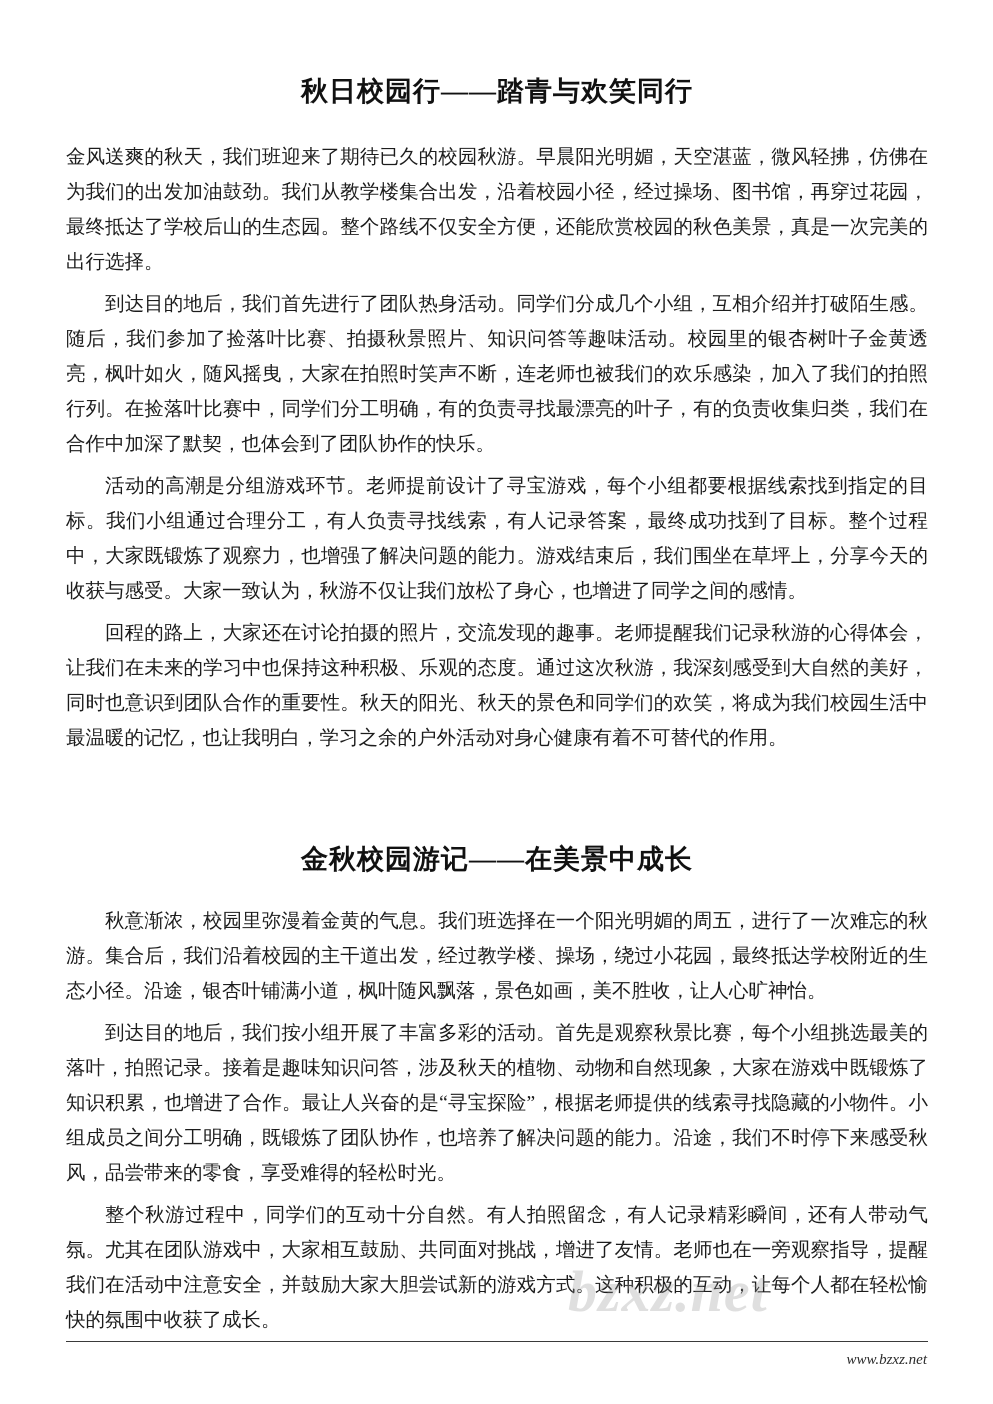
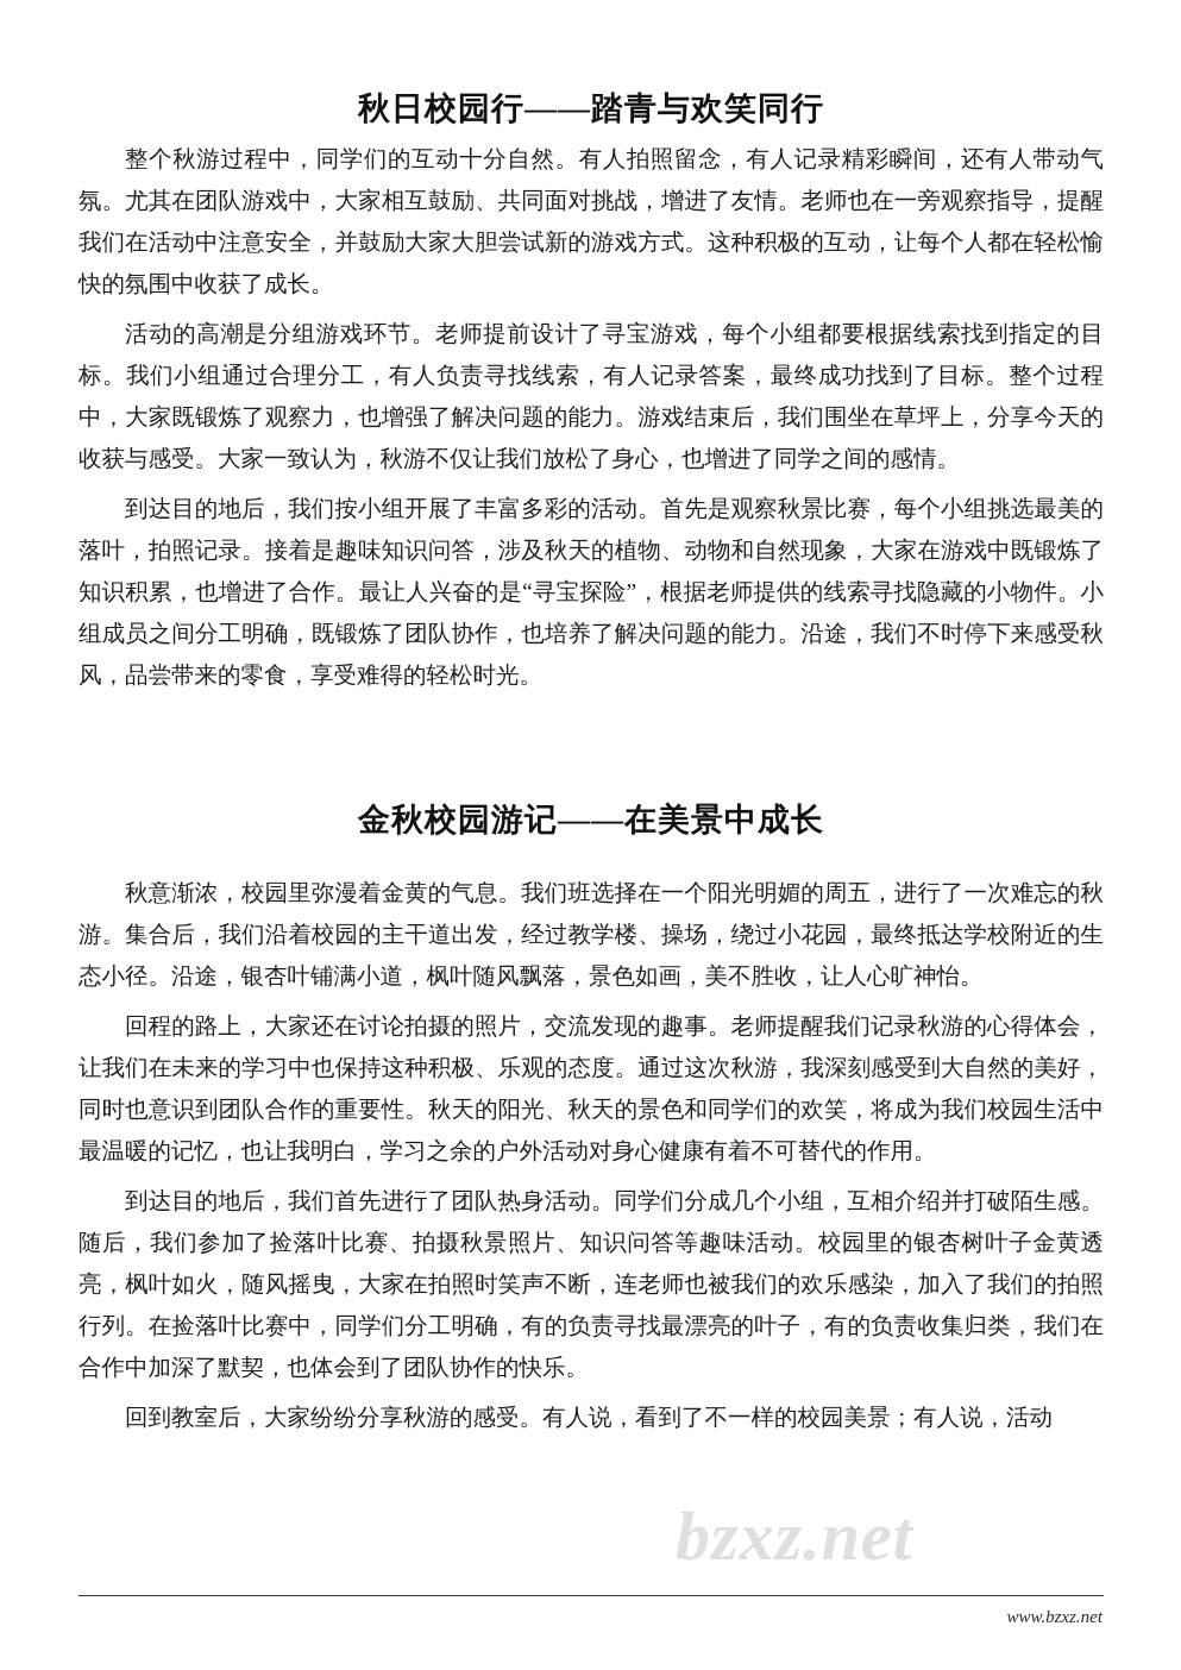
  秋日校园行——踏青与欢笑同行
- 金风送爽的秋天，我们班迎来了期待已久的校园秋游。早晨阳光明媚，天空湛蓝，微风轻拂，仿佛在为我们的出发加油鼓劲。我们从教学楼集合出发，沿着校园小径，经过操场、图书馆，再穿过花园，最终抵达了学校后山的生态园。整个路线不仅安全方便，还能欣赏校园的秋色美景，真是一次完美的出行选择。
- 到达目的地后，我们首先进行了团队热身活动。同学们分成几个小组，互相介绍并打破陌生感。随后，我们参加了捡落叶比赛、拍摄秋景照片、知识问答等趣味活动。校园里的银杏树叶子金黄透亮，枫叶如火，随风摇曳，大家在拍照时笑声不断，连老师也被我们的欢乐感染，加入了我们的拍照行列。在捡落叶比赛中，同学们分工明确，有的负责寻找最漂亮的叶子，有的负责收集归类，我们在合作中加深了默契，也体会到了团队协作的快乐。
+ 整个秋游过程中，同学们的互动十分自然。有人拍照留念，有人记录精彩瞬间，还有人带动气氛。尤其在团队游戏中，大家相互鼓励、共同面对挑战，增进了友情。老师也在一旁观察指导，提醒我们在活动中注意安全，并鼓励大家大胆尝试新的游戏方式。这种积极的互动，让每个人都在轻松愉快的氛围中收获了成长。
  活动的高潮是分组游戏环节。老师提前设计了寻宝游戏，每个小组都要根据线索找到指定的目标。我们小组通过合理分工，有人负责寻找线索，有人记录答案，最终成功找到了目标。整个过程中，大家既锻炼了观察力，也增强了解决问题的能力。游戏结束后，我们围坐在草坪上，分享今天的收获与感受。大家一致认为，秋游不仅让我们放松了身心，也增进了同学之间的感情。
- 回程的路上，大家还在讨论拍摄的照片，交流发现的趣事。老师提醒我们记录秋游的心得体会，让我们在未来的学习中也保持这种积极、乐观的态度。通过这次秋游，我深刻感受到大自然的美好，同时也意识到团队合作的重要性。秋天的阳光、秋天的景色和同学们的欢笑，将成为我们校园生活中最温暖的记忆，也让我明白，学习之余的户外活动对身心健康有着不可替代的作用。
+ 到达目的地后，我们按小组开展了丰富多彩的活动。首先是观察秋景比赛，每个小组挑选最美的落叶，拍照记录。接着是趣味知识问答，涉及秋天的植物、动物和自然现象，大家在游戏中既锻炼了知识积累，也增进了合作。最让人兴奋的是“寻宝探险”，根据老师提供的线索寻找隐藏的小物件。小组成员之间分工明确，既锻炼了团队协作，也培养了解决问题的能力。沿途，我们不时停下来感受秋风，品尝带来的零食，享受难得的轻松时光。
  金秋校园游记——在美景中成长
  秋意渐浓，校园里弥漫着金黄的气息。我们班选择在一个阳光明媚的周五，进行了一次难忘的秋游。集合后，我们沿着校园的主干道出发，经过教学楼、操场，绕过小花园，最终抵达学校附近的生态小径。沿途，银杏叶铺满小道，枫叶随风飘落，景色如画，美不胜收，让人心旷神怡。
- 到达目的地后，我们按小组开展了丰富多彩的活动。首先是观察秋景比赛，每个小组挑选最美的落叶，拍照记录。接着是趣味知识问答，涉及秋天的植物、动物和自然现象，大家在游戏中既锻炼了知识积累，也增进了合作。最让人兴奋的是“寻宝探险”，根据老师提供的线索寻找隐藏的小物件。小组成员之间分工明确，既锻炼了团队协作，也培养了解决问题的能力。沿途，我们不时停下来感受秋风，品尝带来的零食，享受难得的轻松时光。
+ 回程的路上，大家还在讨论拍摄的照片，交流发现的趣事。老师提醒我们记录秋游的心得体会，让我们在未来的学习中也保持这种积极、乐观的态度。通过这次秋游，我深刻感受到大自然的美好，同时也意识到团队合作的重要性。秋天的阳光、秋天的景色和同学们的欢笑，将成为我们校园生活中最温暖的记忆，也让我明白，学习之余的户外活动对身心健康有着不可替代的作用。
- 整个秋游过程中，同学们的互动十分自然。有人拍照留念，有人记录精彩瞬间，还有人带动气氛。尤其在团队游戏中，大家相互鼓励、共同面对挑战，增进了友情。老师也在一旁观察指导，提醒我们在活动中注意安全，并鼓励大家大胆尝试新的游戏方式。这种积极的互动，让每个人都在轻松愉快的氛围中收获了成长。
+ 到达目的地后，我们首先进行了团队热身活动。同学们分成几个小组，互相介绍并打破陌生感。随后，我们参加了捡落叶比赛、拍摄秋景照片、知识问答等趣味活动。校园里的银杏树叶子金黄透亮，枫叶如火，随风摇曳，大家在拍照时笑声不断，连老师也被我们的欢乐感染，加入了我们的拍照行列。在捡落叶比赛中，同学们分工明确，有的负责寻找最漂亮的叶子，有的负责收集归类，我们在合作中加深了默契，也体会到了团队协作的快乐。
+ 回到教室后，大家纷纷分享秋游的感受。有人说，看到了不一样的校园美景；有人说，活动
  bzxz.net
  www.bzxz.net
